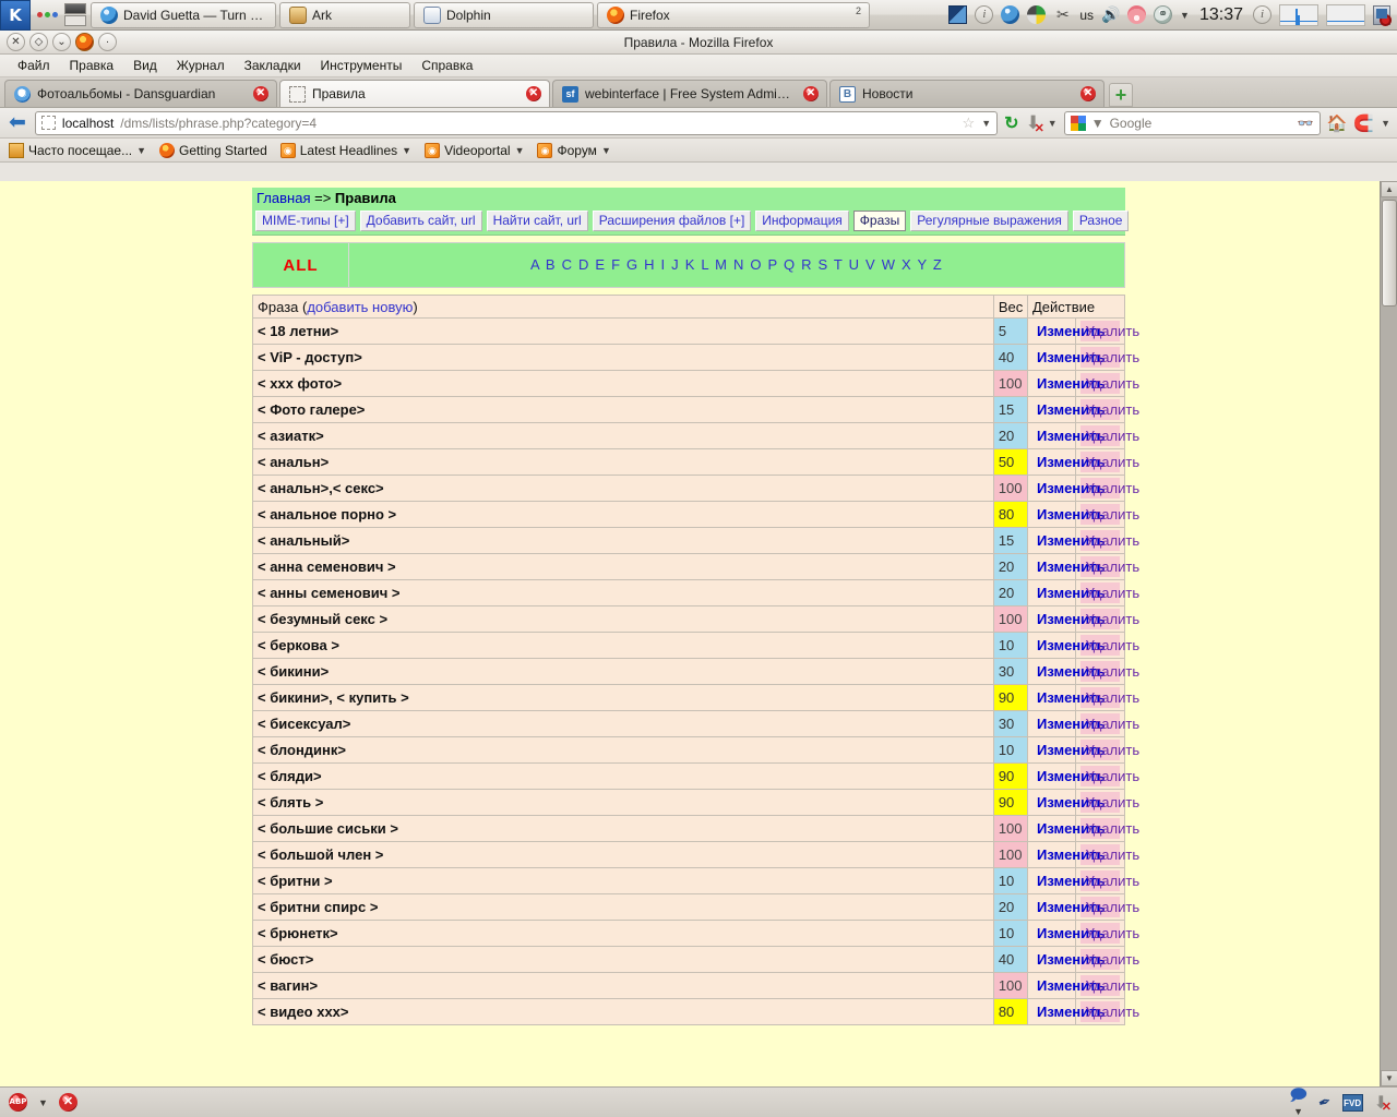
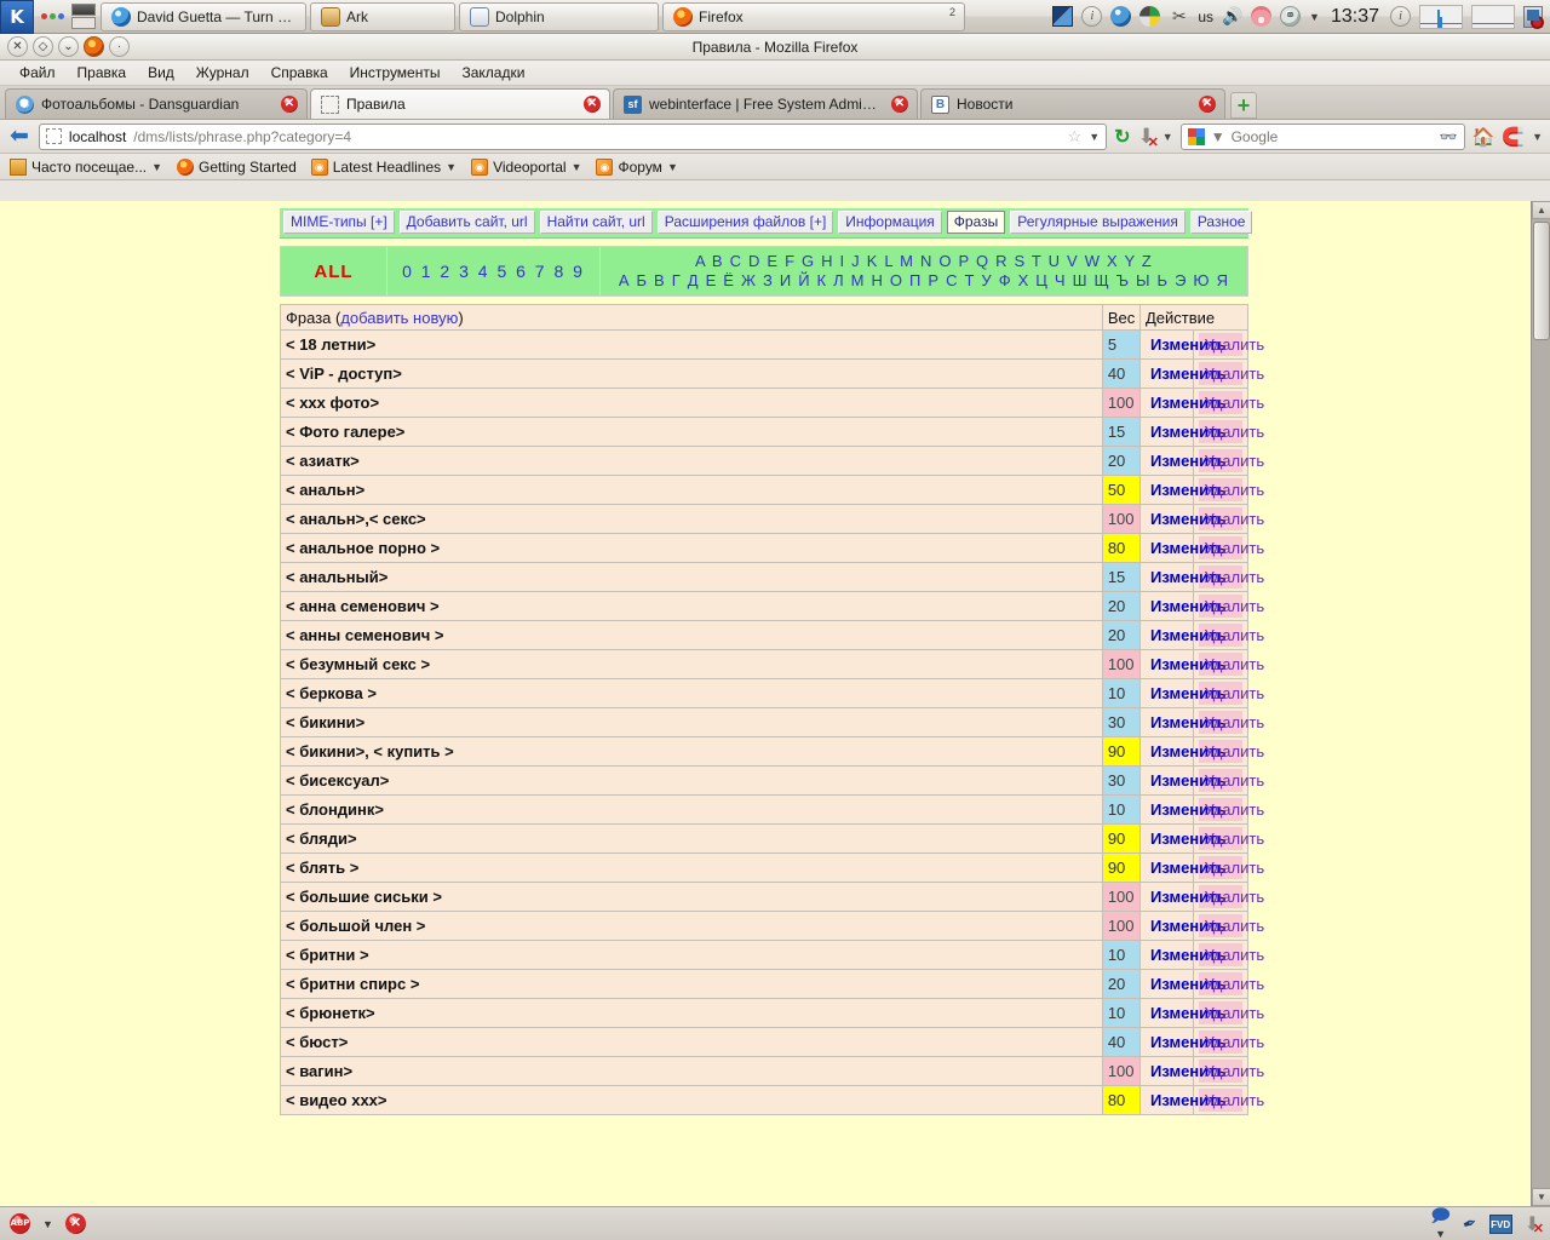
  K
  David Guetta — Turn Me
  Ark
  Dolphin
  Firefox
  2
  i
  ✂
  us
  🔊
  ⚭
  ▼
  13:37
  i
  ✕
  ◇
  ⌄
  ·
  Правила - Mozilla Firefox
  Файл
  Правка
  Вид
  Журнал
- Закладки
+ Справка
  Инструменты
- Справка
+ Закладки
  ☉
  Фотоальбомы - Dansguardian
  ✕
  Правила
  ✕
  sf
  webinterface | Free System Administ
  ✕
  B
  Новости
  ✕
  +
  ⬅
  localhost
  /dms/lists/phrase.php?category=4
  ☆
  ▼
  ↻
  ⬇
  ✕
  ▼
  ▼
  Google
  👓
  🏠
  🧲
  ▼
  Часто посещае...
  ▼
  Getting Started
  ◉
  Latest Headlines
  ▼
  ◉
  Videoportal
  ▼
  ◉
  Форум
  ▼
- Главная => Правила
  MIME-типы [+]
  Добавить сайт, url
  Найти сайт, url
  Расширения файлов [+]
  Информация
  Фразы
  Регулярные выражения
  Разное
  ALL
+ 0 1 2 3 4 5 6 7 8 9
  A B C D E F G H I J K L M N O P Q R S T U V W X Y Z
+ А Б В Г Д Е Ё Ж З И Й К Л М Н О П Р С Т У Ф Х Ц Ч Ш Щ Ъ Ы Ь Э Ю Я
  Фраза (добавить новую)	Вес	Действие
  < 18 летни>	5	Измен	Удалить
  < ViP - доступ>	40	Измен	Удалить
  < xxx фото>	100	Измен	Удалить
  < Фото галере>	15	Измен	Удалить
  < азиатк>	20	Измен	Удалить
  < анальн>	50	Измен	Удалить
  < анальн>,< секс>	100	Измен	Удалить
  < анальное порно >	80	Измен	Удалить
  < анальный>	15	Измен	Удалить
  < анна семенович >	20	Измен	Удалить
  < анны семенович >	20	Измен	Удалить
  < безумный секс >	100	Измен	Удалить
  < беркова >	10	Измен	Удалить
  < бикини>	30	Измен	Удалить
  < бикини>, < купить >	90	Измен	Удалить
  < бисексуал>	30	Измен	Удалить
  < блондинк>	10	Измен	Удалить
  < бляди>	90	Измен	Удалить
  < блять >	90	Измен	Удалить
  < большие сиськи >	100	Измен	Удалить
  < большой член >	100	Измен	Удалить
  < бритни >	10	Измен	Удалить
  < бритни спирс >	20	Измен	Удалить
  < брюнетк>	10	Измен	Удалить
  < бюст>	40	Измен	Удалить
  < вагин>	100	Измен	Удалить
  < видео xxx>	80	Измен	Удалить
  ▲
  ▼
  ABP
  ▼
  ✕
  🗩
  ▼
  FVD
  ⬇
  ✕
